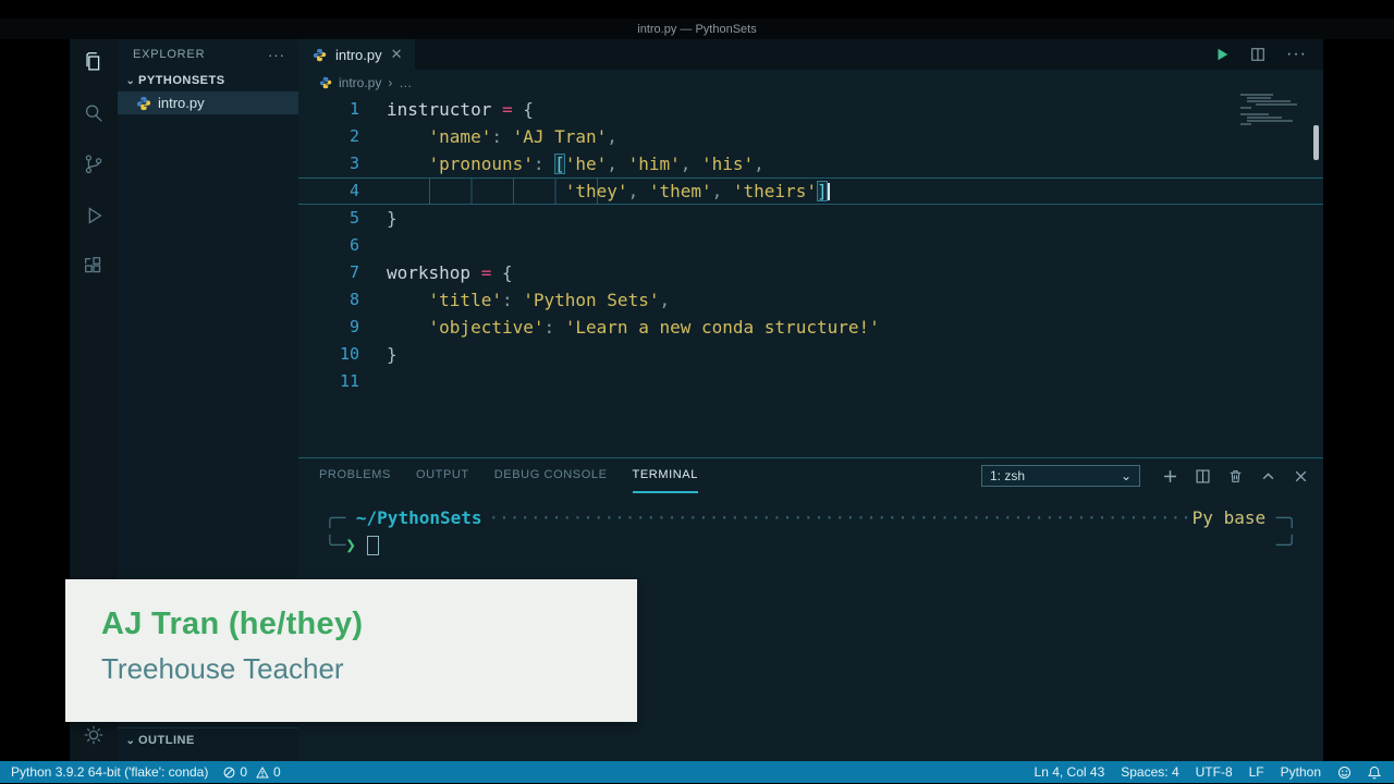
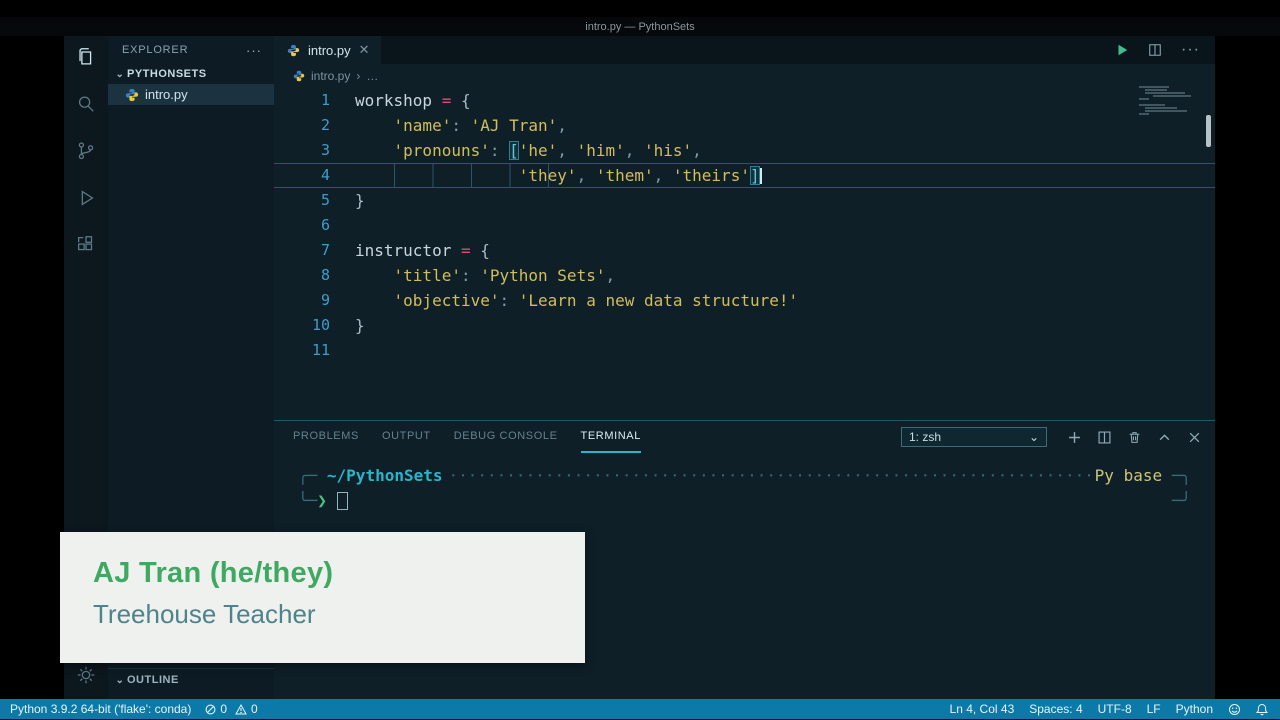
  intro.py — PythonSets
  EXPLORER
  ···
  ⌄
  PYTHONSETS
  intro.py
  ⌄
  OUTLINE
  intro.py
  ✕
  ···
  intro.py
  ›
  …
  1
- instructor = {
+ workshop = {
  2
  'name': 'AJ Tran',
  3
  'pronouns': ['he', 'him', 'his',
  4
  'they', 'them', 'theirs']
  5
  }
  6
  7
- workshop = {
+ instructor = {
  8
  'title': 'Python Sets',
  9
- 'objective': 'Learn a new conda structure!'
+ 'objective': 'Learn a new data structure!'
  10
  }
  11
  PROBLEMS
  OUTPUT
  DEBUG CONSOLE
  TERMINAL
  1: zsh
  ⌄
  ╭─
  ~/PythonSets
  ···································································
  Py base
  ─╮
  ╰─
  ❯
  ─╯
  AJ Tran (he/they)
  Treehouse Teacher
  Python 3.9.2 64-bit ('flake': conda)
  0
  0
  Ln 4, Col 43
  Spaces: 4
  UTF-8
  LF
  Python
